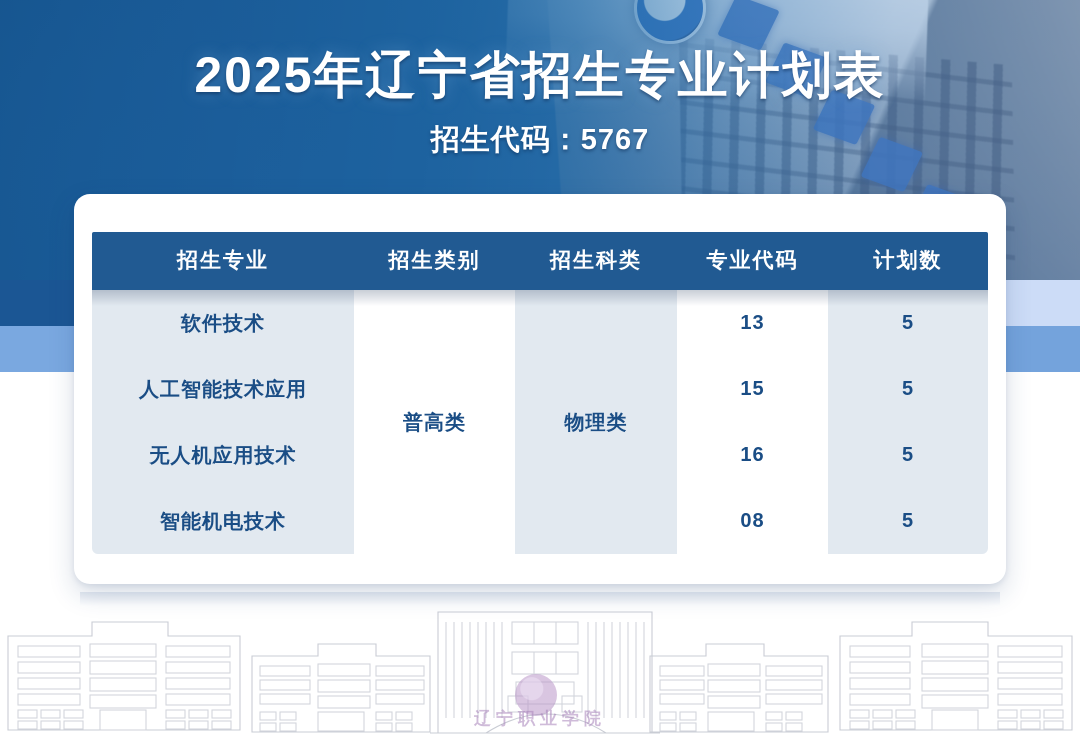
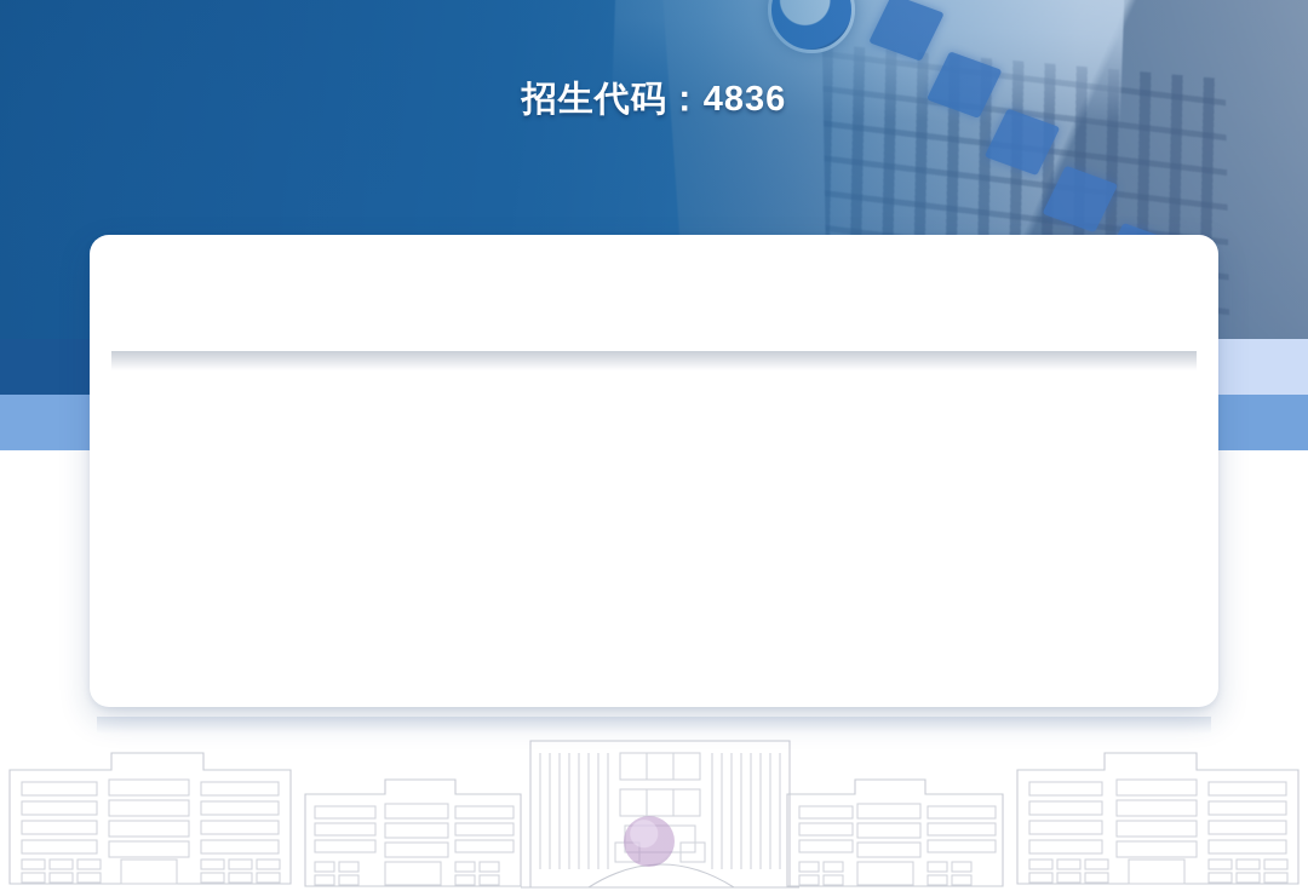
- 2025年辽宁省招生专业计划表
- 招生代码：5767
+ 招生代码：4836
- 招生专业	招生类别	招生科类	专业代码	计划数
- 软件技术	普高类	物理类	13	5
- 人工智能技术应用	15	5
- 无人机应用技术	16	5
- 智能机电技术	08	5
- 辽宁职业学院
